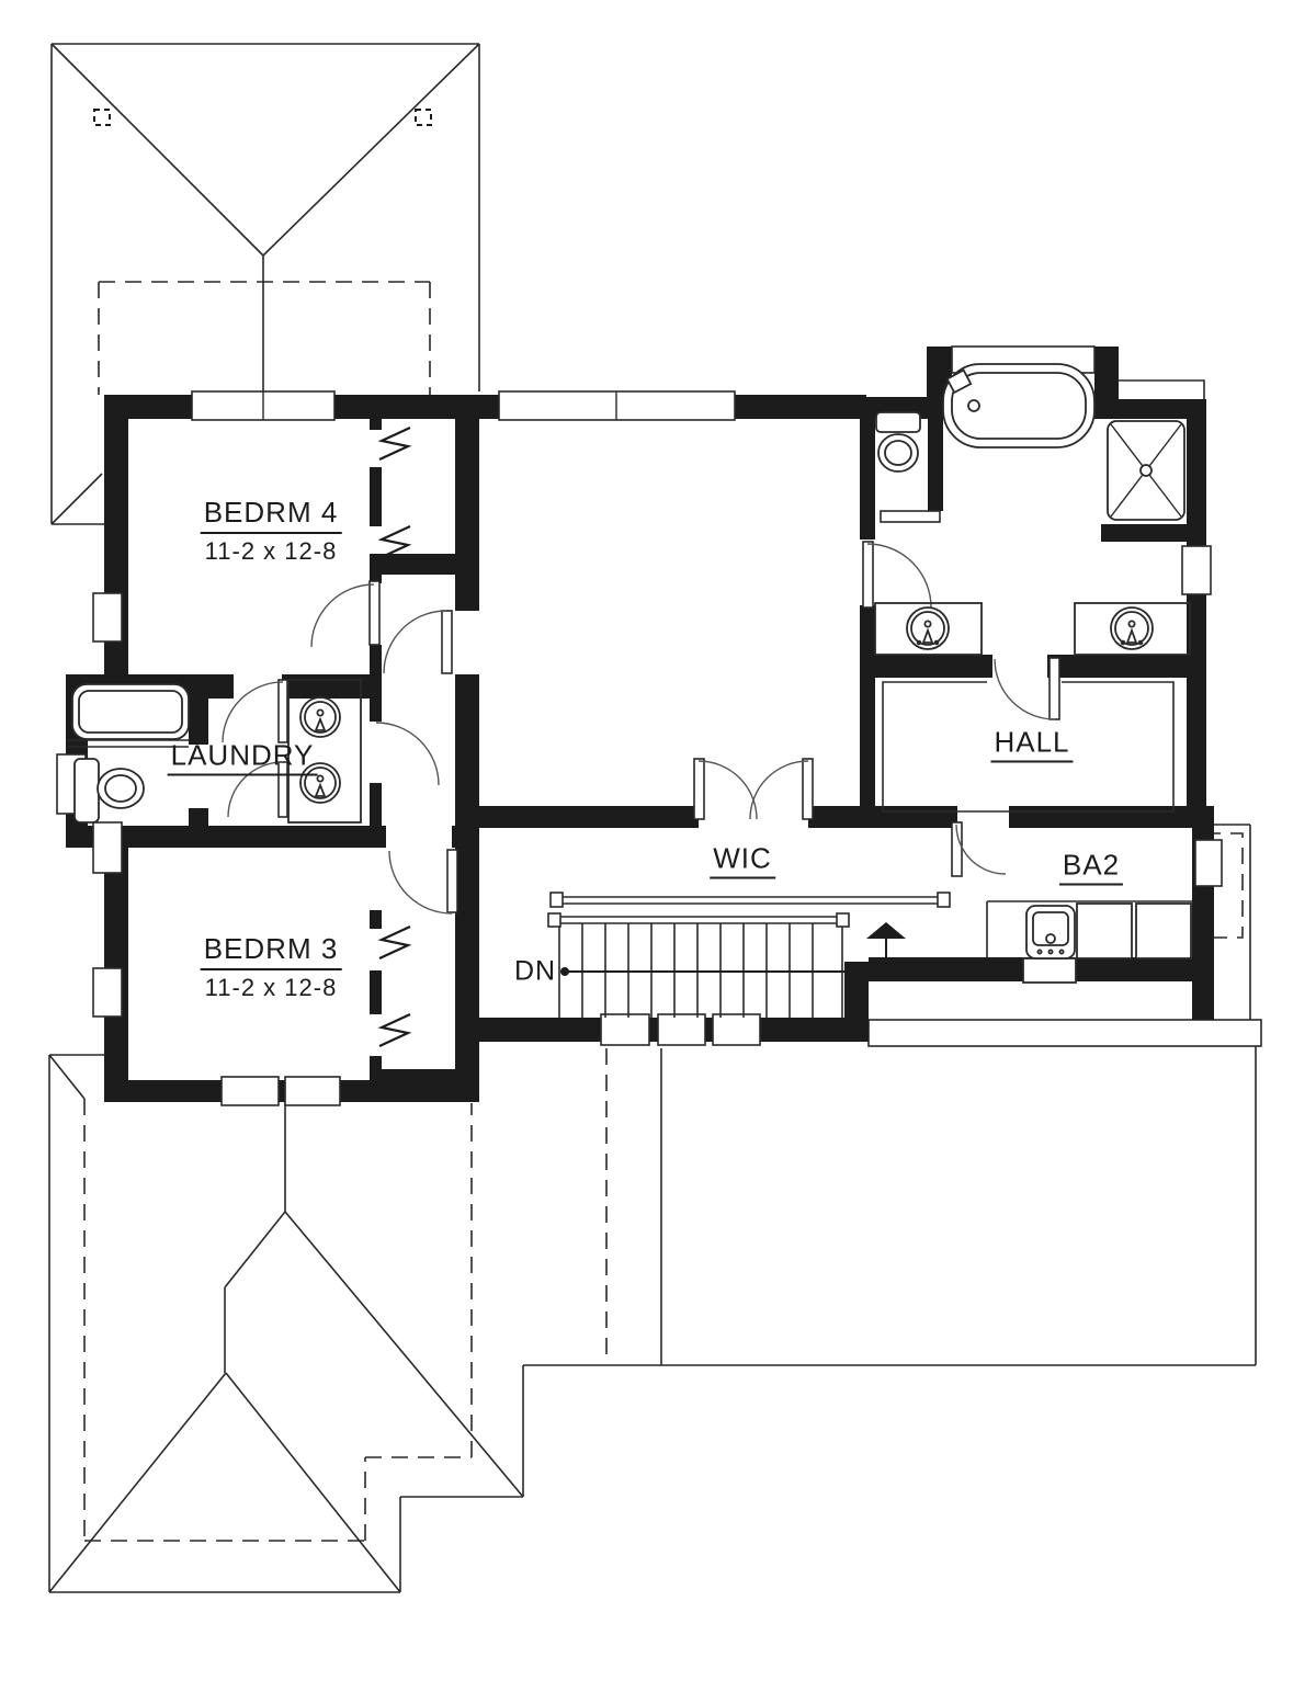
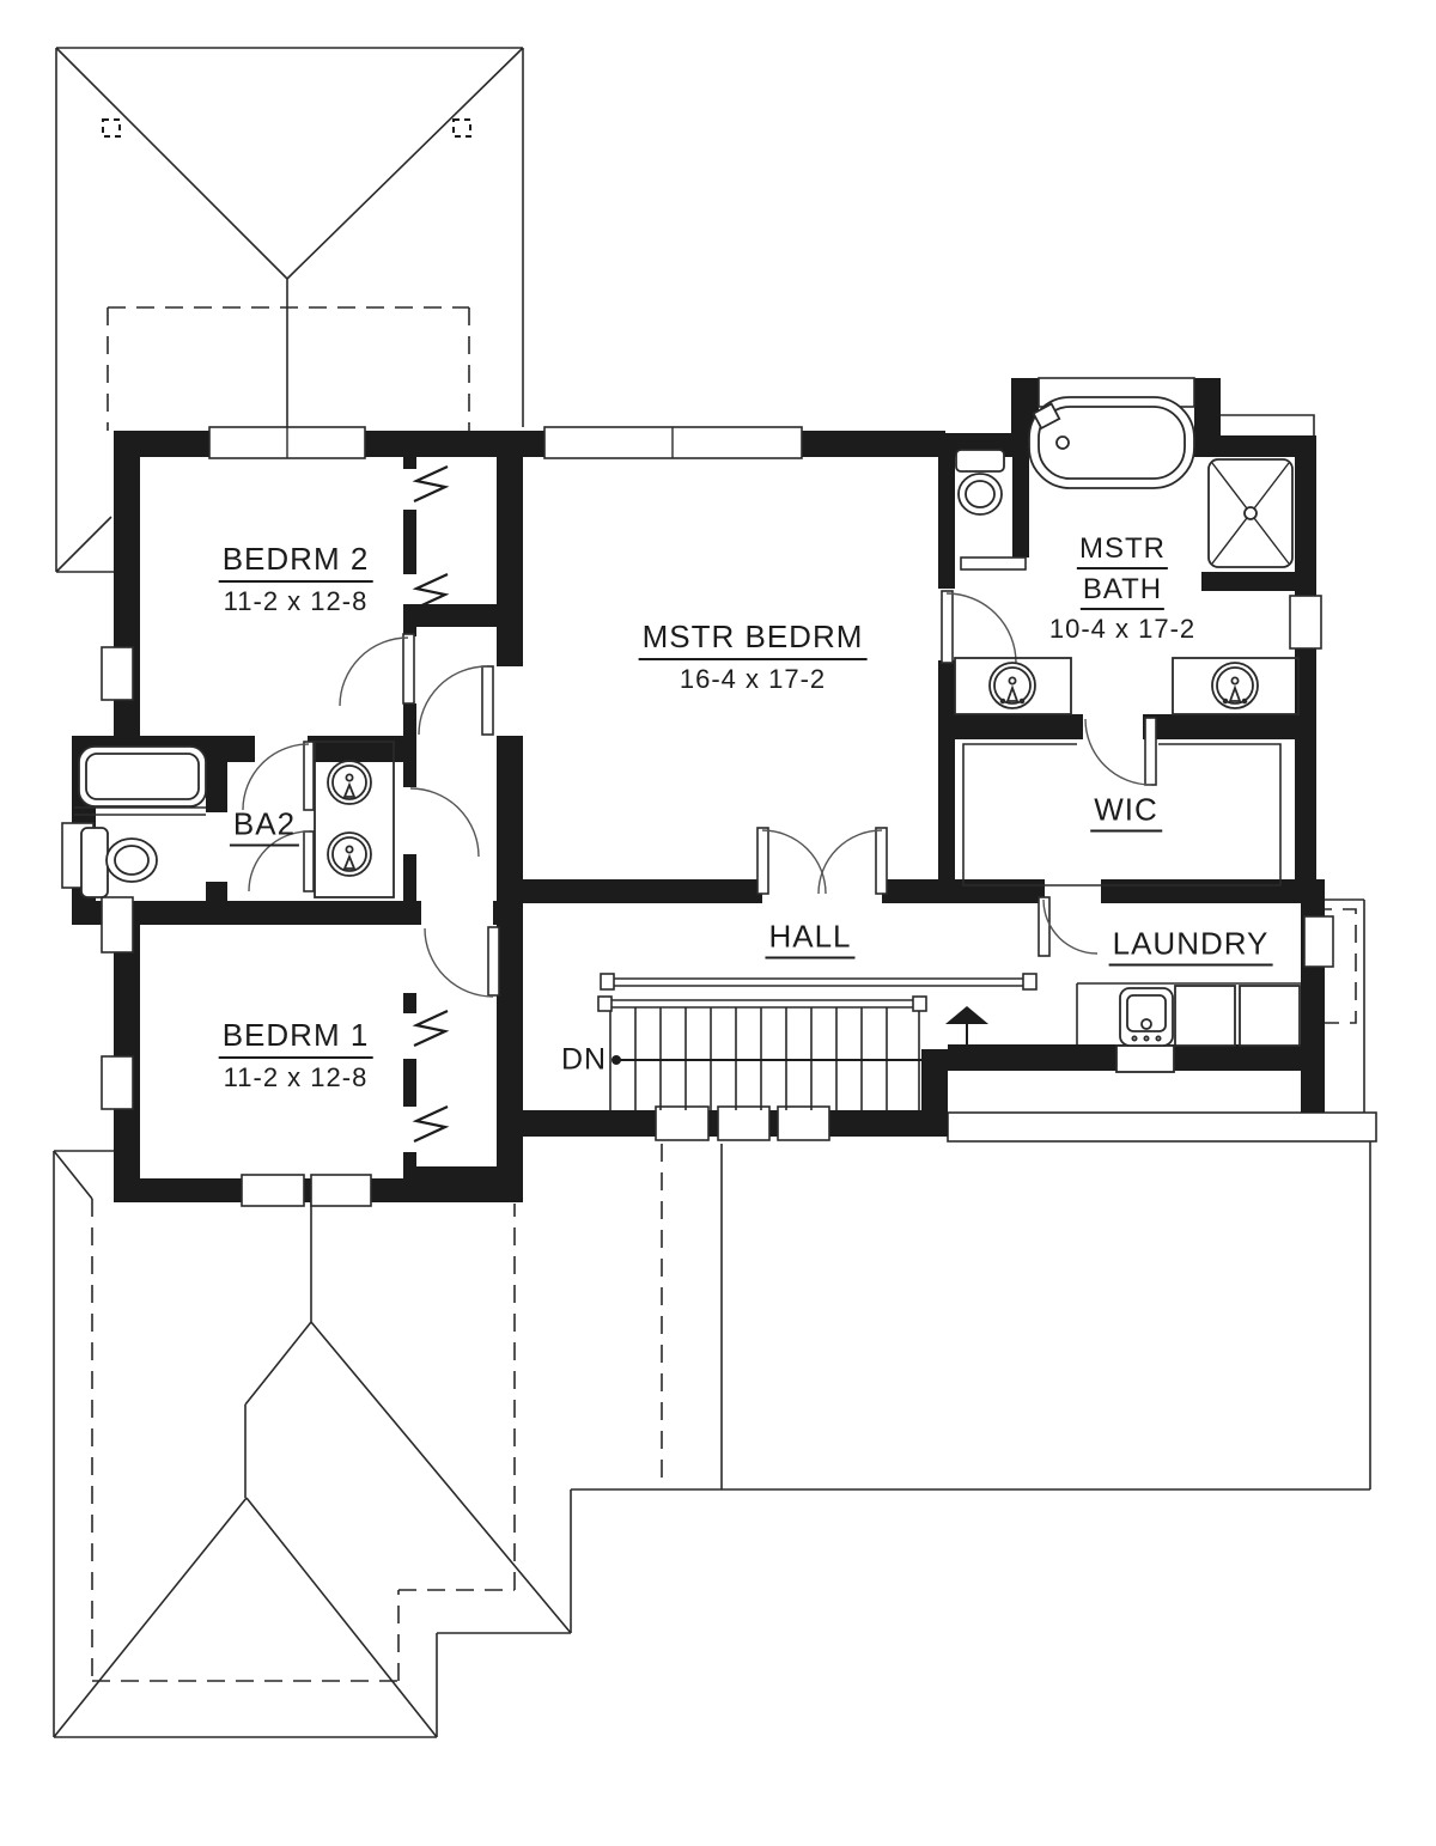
- BEDRM 4
+ BEDRM 2
  11-2 x 12-8
+ MSTR BEDRM
+ 16-4 x 17-2
+ MSTR
+ BATH
+ 10-4 x 17-2
- LAUNDRY
+ BA2
- HALL
+ WIC
- BEDRM 3
+ BEDRM 1
  11-2 x 12-8
- WIC
+ HALL
- BA2
+ LAUNDRY
  DN
